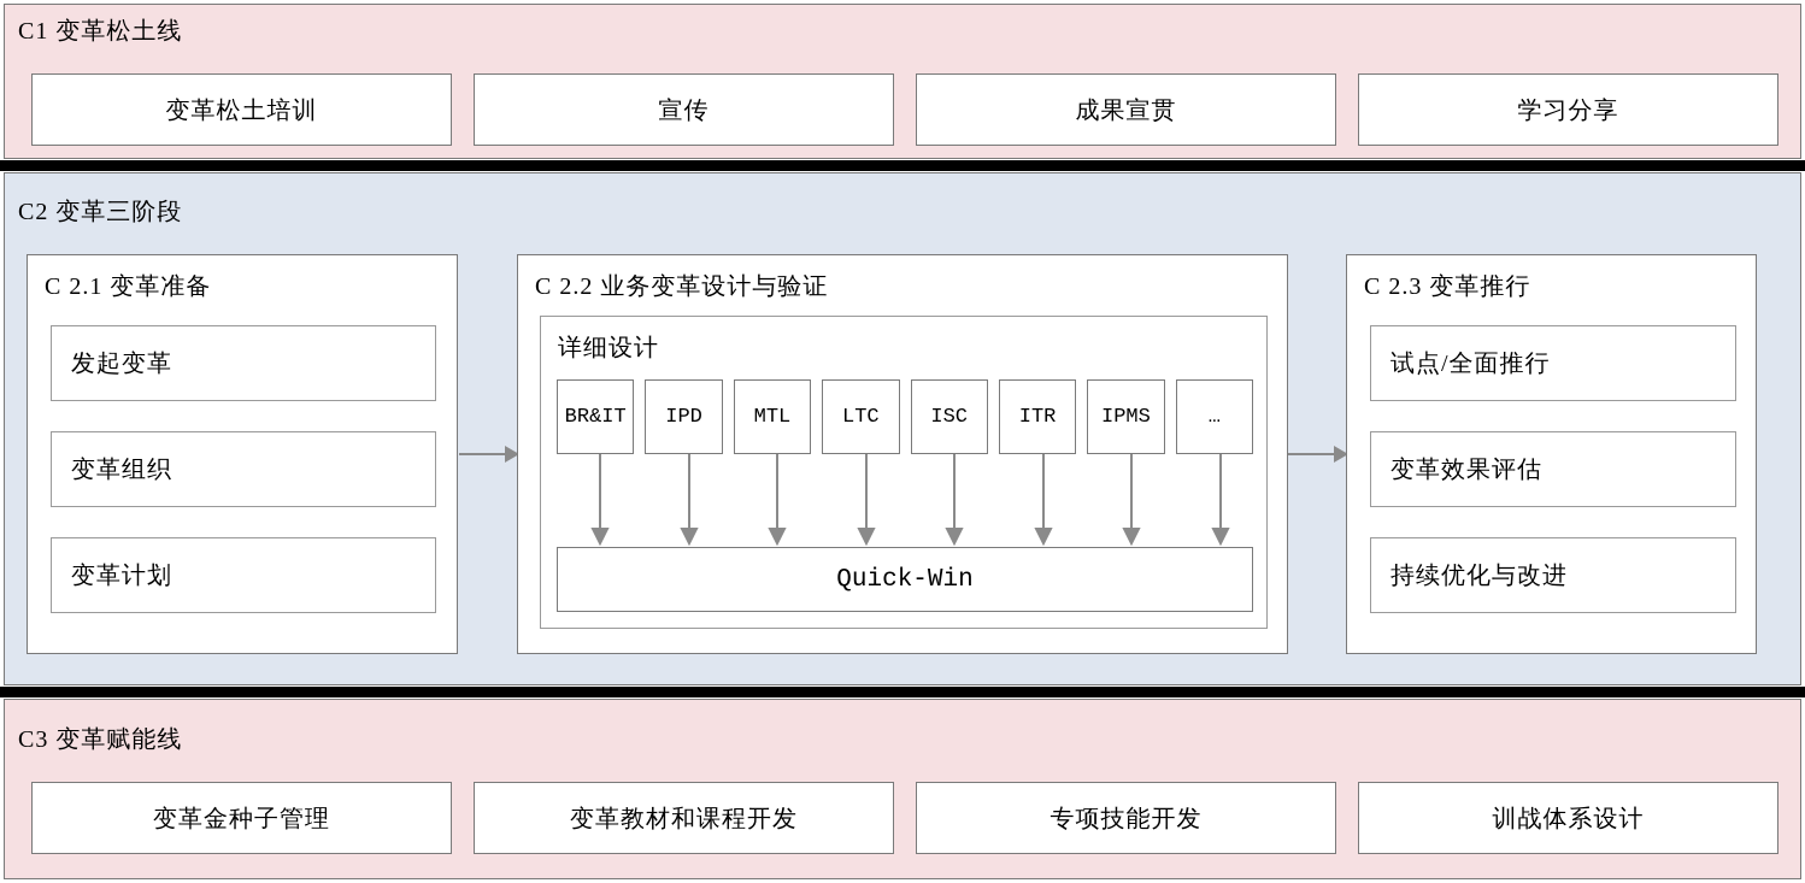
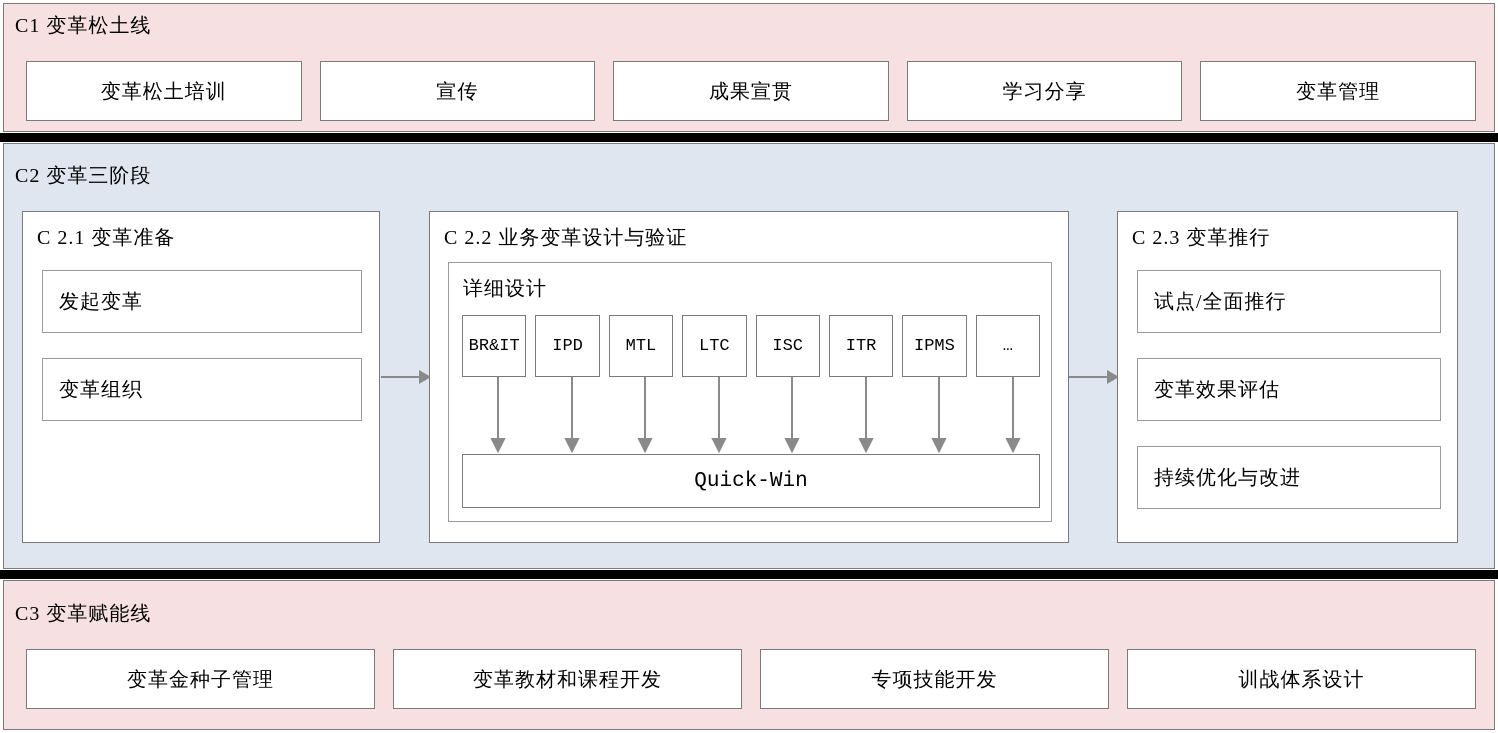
  C1 变革松土线
  变革松土培训
  宣传
  成果宣贯
  学习分享
+ 变革管理
  C2 变革三阶段
  C 2.1 变革准备
  发起变革
  变革组织
- 变革计划
  C 2.2 业务变革设计与验证
  详细设计
  BR&IT
  IPD
  MTL
  LTC
  ISC
  ITR
  IPMS
  …
  Quick-Win
  C 2.3 变革推行
  试点/全面推行
  变革效果评估
  持续优化与改进
  C3 变革赋能线
  变革金种子管理
  变革教材和课程开发
  专项技能开发
  训战体系设计
